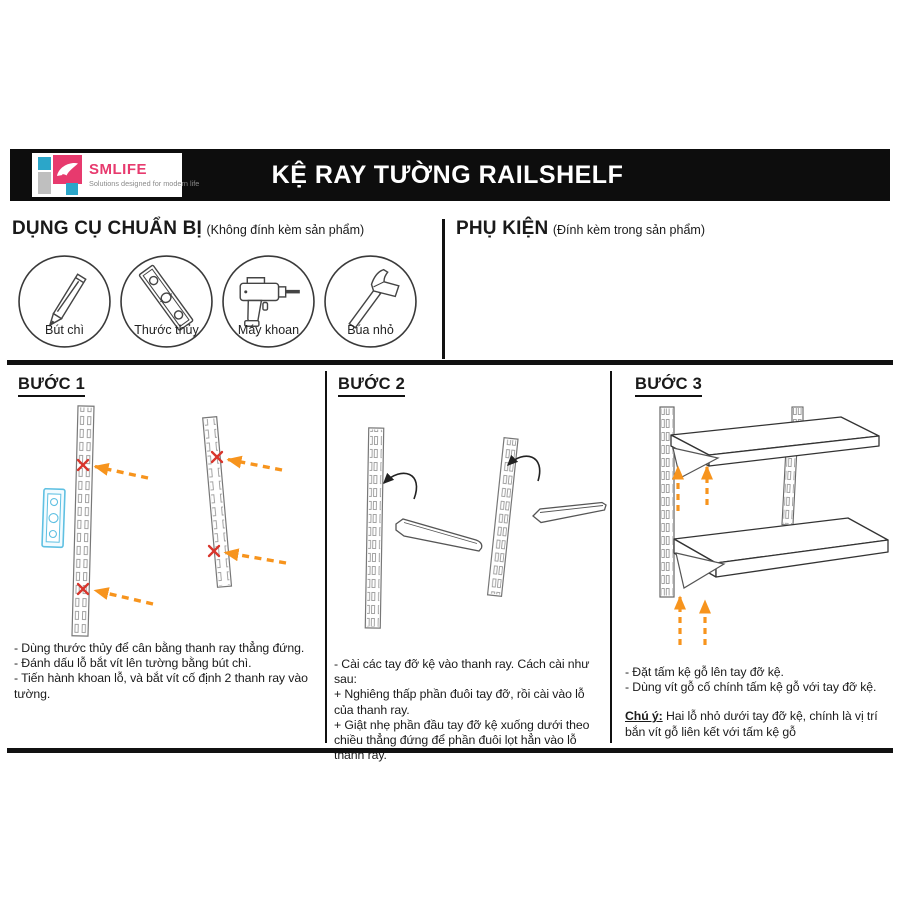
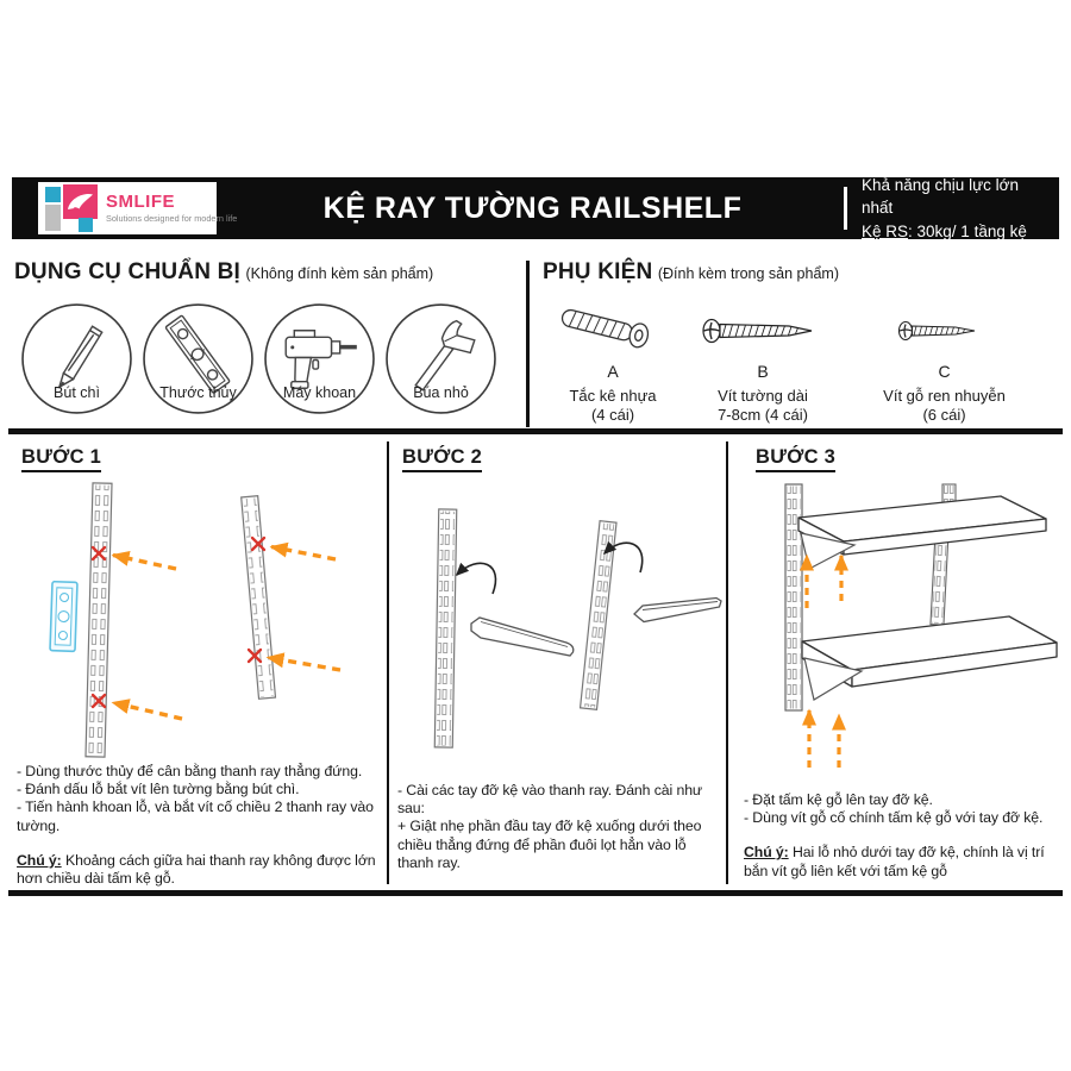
  SMLIFE
  Solutions designed for modern life
  KỆ RAY TƯỜNG RAILSHELF
+ Khả năng chịu lực lớn nhất
+ Kệ RS: 30kg/ 1 tầng kệ
  DỤNG CỤ CHUẨN BỊ (Không đính kèm sản phẩm)
  Bút chì
  Thước thủy
  Máy khoan
  Búa nhỏ
  PHỤ KIỆN (Đính kèm trong sản phẩm)
+ A
+ Tắc kê nhựa
+ (4 cái)
+ B
+ Vít tường dài
+ 7-8cm (4 cái)
+ C
+ Vít gỗ ren nhuyễn
+ (6 cái)
  BƯỚC 1
  - Dùng thước thủy để cân bằng thanh ray thẳng đứng.
  - Đánh dấu lỗ bắt vít lên tường bằng bút chì.
- - Tiến hành khoan lỗ, và bắt vít cố định 2 thanh ray vào tường.
+ - Tiến hành khoan lỗ, và bắt vít cố chiều 2 thanh ray vào tường.
+ Chú ý: Khoảng cách giữa hai thanh ray không được lớn hơn chiều dài tấm kệ gỗ.
  BƯỚC 2
- - Cài các tay đỡ kệ vào thanh ray. Cách cài như sau:
+ - Cài các tay đỡ kệ vào thanh ray. Đánh cài như sau:
- + Nghiêng thấp phần đuôi tay đỡ, rồi cài vào lỗ của thanh ray.
  + Giật nhẹ phần đầu tay đỡ kệ xuống dưới theo chiều thẳng đứng để phần đuôi lọt hẳn vào lỗ thanh ray.
  BƯỚC 3
  - Đặt tấm kệ gỗ lên tay đỡ kệ.
  - Dùng vít gỗ cố chính tấm kệ gỗ với tay đỡ kệ.
  Chú ý: Hai lỗ nhỏ dưới tay đỡ kệ, chính là vị trí bắn vít gỗ liên kết với tấm kệ gỗ
